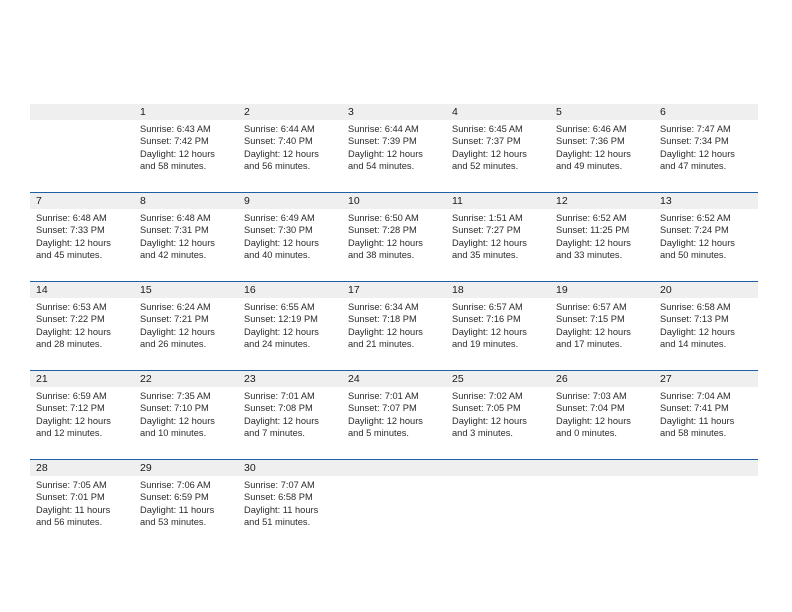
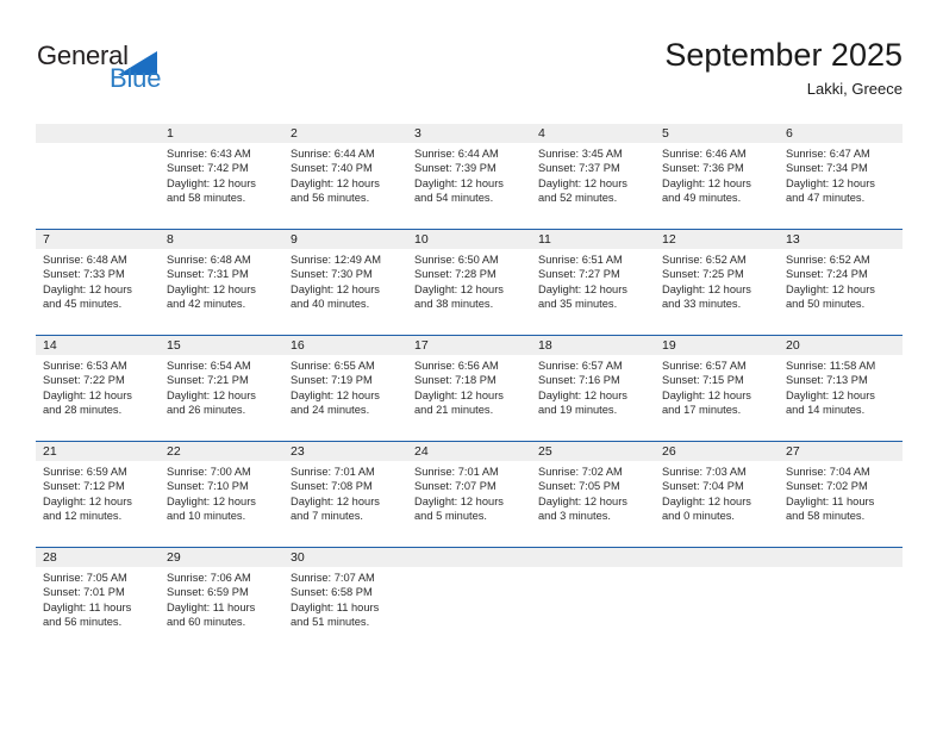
+ General
+ Blue
+ September 2025
+ Lakki, Greece
  1
  Sunrise: 6:43 AM
  Sunset: 7:42 PM
  Daylight: 12 hours
  and 58 minutes.
  2
  Sunrise: 6:44 AM
  Sunset: 7:40 PM
  Daylight: 12 hours
  and 56 minutes.
  3
  Sunrise: 6:44 AM
  Sunset: 7:39 PM
  Daylight: 12 hours
  and 54 minutes.
  4
- Sunrise: 6:45 AM
+ Sunrise: 3:45 AM
  Sunset: 7:37 PM
  Daylight: 12 hours
  and 52 minutes.
  5
  Sunrise: 6:46 AM
  Sunset: 7:36 PM
  Daylight: 12 hours
  and 49 minutes.
  6
- Sunrise: 7:47 AM
+ Sunrise: 6:47 AM
  Sunset: 7:34 PM
  Daylight: 12 hours
  and 47 minutes.
  7
  Sunrise: 6:48 AM
  Sunset: 7:33 PM
  Daylight: 12 hours
  and 45 minutes.
  8
  Sunrise: 6:48 AM
  Sunset: 7:31 PM
  Daylight: 12 hours
  and 42 minutes.
  9
- Sunrise: 6:49 AM
+ Sunrise: 12:49 AM
  Sunset: 7:30 PM
  Daylight: 12 hours
  and 40 minutes.
  10
  Sunrise: 6:50 AM
  Sunset: 7:28 PM
  Daylight: 12 hours
  and 38 minutes.
  11
- Sunrise: 1:51 AM
+ Sunrise: 6:51 AM
  Sunset: 7:27 PM
  Daylight: 12 hours
  and 35 minutes.
  12
  Sunrise: 6:52 AM
- Sunset: 11:25 PM
+ Sunset: 7:25 PM
  Daylight: 12 hours
  and 33 minutes.
  13
  Sunrise: 6:52 AM
  Sunset: 7:24 PM
  Daylight: 12 hours
  and 50 minutes.
  14
  Sunrise: 6:53 AM
  Sunset: 7:22 PM
  Daylight: 12 hours
  and 28 minutes.
  15
- Sunrise: 6:24 AM
+ Sunrise: 6:54 AM
  Sunset: 7:21 PM
  Daylight: 12 hours
  and 26 minutes.
  16
  Sunrise: 6:55 AM
- Sunset: 12:19 PM
+ Sunset: 7:19 PM
  Daylight: 12 hours
  and 24 minutes.
  17
- Sunrise: 6:34 AM
+ Sunrise: 6:56 AM
  Sunset: 7:18 PM
  Daylight: 12 hours
  and 21 minutes.
  18
  Sunrise: 6:57 AM
  Sunset: 7:16 PM
  Daylight: 12 hours
  and 19 minutes.
  19
  Sunrise: 6:57 AM
  Sunset: 7:15 PM
  Daylight: 12 hours
  and 17 minutes.
  20
- Sunrise: 6:58 AM
+ Sunrise: 11:58 AM
  Sunset: 7:13 PM
  Daylight: 12 hours
  and 14 minutes.
  21
  Sunrise: 6:59 AM
  Sunset: 7:12 PM
  Daylight: 12 hours
  and 12 minutes.
  22
- Sunrise: 7:35 AM
+ Sunrise: 7:00 AM
  Sunset: 7:10 PM
  Daylight: 12 hours
  and 10 minutes.
  23
  Sunrise: 7:01 AM
  Sunset: 7:08 PM
  Daylight: 12 hours
  and 7 minutes.
  24
  Sunrise: 7:01 AM
  Sunset: 7:07 PM
  Daylight: 12 hours
  and 5 minutes.
  25
  Sunrise: 7:02 AM
  Sunset: 7:05 PM
  Daylight: 12 hours
  and 3 minutes.
  26
  Sunrise: 7:03 AM
  Sunset: 7:04 PM
  Daylight: 12 hours
  and 0 minutes.
  27
  Sunrise: 7:04 AM
- Sunset: 7:41 PM
+ Sunset: 7:02 PM
  Daylight: 11 hours
  and 58 minutes.
  28
  Sunrise: 7:05 AM
  Sunset: 7:01 PM
  Daylight: 11 hours
  and 56 minutes.
  29
  Sunrise: 7:06 AM
  Sunset: 6:59 PM
  Daylight: 11 hours
- and 53 minutes.
+ and 60 minutes.
  30
  Sunrise: 7:07 AM
  Sunset: 6:58 PM
  Daylight: 11 hours
  and 51 minutes.
